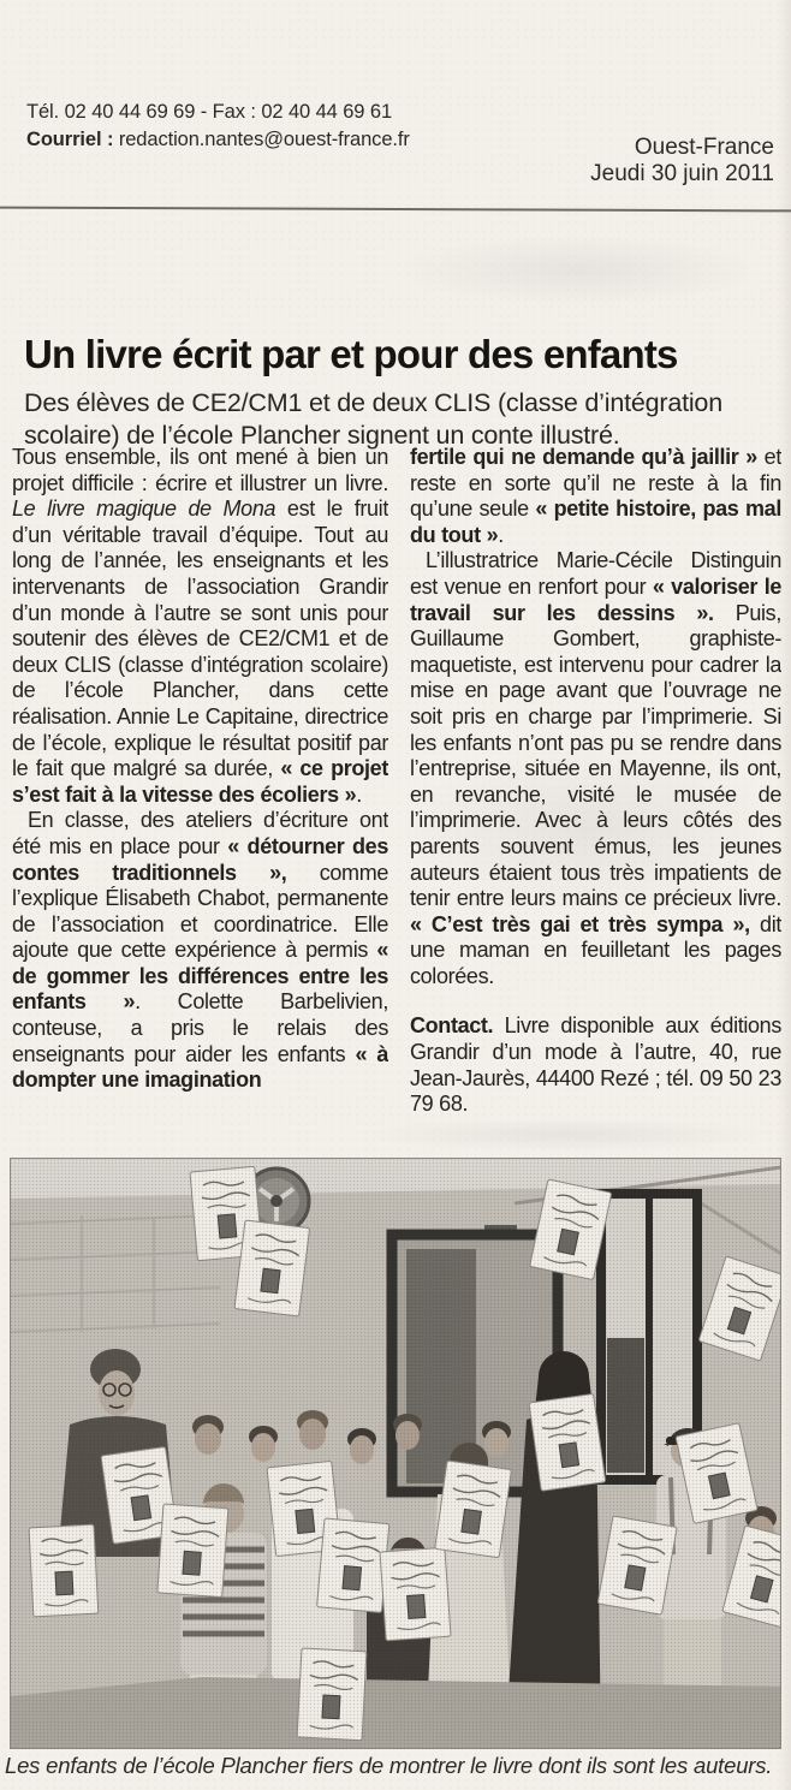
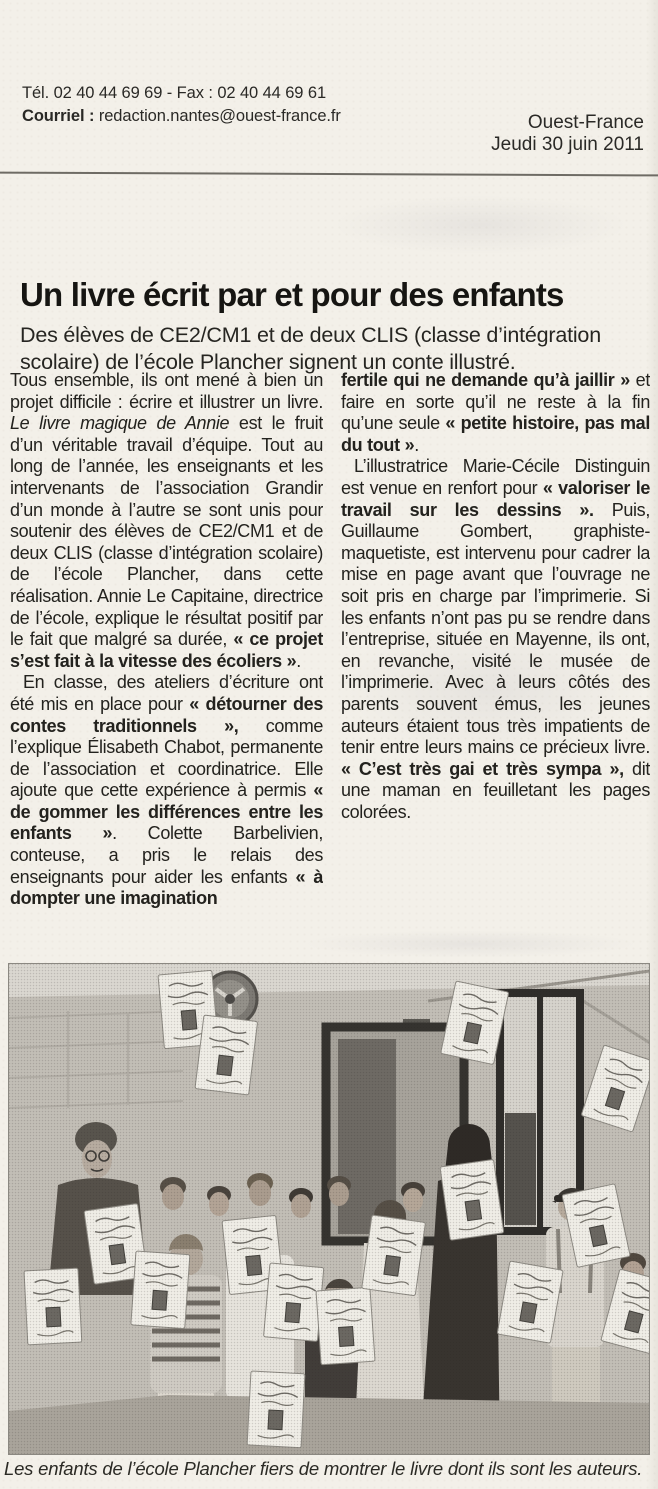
  Tél. 02 40 44 69 69 - Fax : 02 40 44 69 61
  Courriel : redaction.nantes@ouest-france.fr
  Ouest-France
  Jeudi 30 juin 2011
  Un livre écrit par et pour des enfants
  Des élèves de CE2/CM1 et de deux CLIS (classe d’intégration scolaire) de l’école Plancher signent un conte illustré.
- Tous ensemble, ils ont mené à bien un projet difficile : écrire et illustrer un livre. Le livre magique de Mona est le fruit d’un véritable travail d’équipe. Tout au long de l’année, les enseignants et les intervenants de l’association Grandir d’un monde à l’autre se sont unis pour soutenir des élèves de CE2/CM1 et de deux CLIS (classe d’intégration scolaire) de l’école Plancher, dans cette réalisation. Annie Le Capitaine, directrice de l’école, explique le résultat positif par le fait que malgré sa durée, « ce projet s’est fait à la vitesse des écoliers ».
+ Tous ensemble, ils ont mené à bien un projet difficile : écrire et illustrer un livre. Le livre magique de Annie est le fruit d’un véritable travail d’équipe. Tout au long de l’année, les enseignants et les intervenants de l’association Grandir d’un monde à l’autre se sont unis pour soutenir des élèves de CE2/CM1 et de deux CLIS (classe d’intégration scolaire) de l’école Plancher, dans cette réalisation. Annie Le Capitaine, directrice de l’école, explique le résultat positif par le fait que malgré sa durée, « ce projet s’est fait à la vitesse des écoliers ».
  En classe, des ateliers d’écriture ont été mis en place pour « détourner des contes traditionnels », comme l’explique Élisabeth Chabot, permanente de l’association et coordinatrice. Elle ajoute que cette expérience à permis « de gommer les différences entre les enfants ». Colette Barbelivien, conteuse, a pris le relais des enseignants pour aider les enfants « à dompter une imagination
- fertile qui ne demande qu’à jaillir » et reste en sorte qu’il ne reste à la fin qu’une seule « petite histoire, pas mal du tout ».
+ fertile qui ne demande qu’à jaillir » et faire en sorte qu’il ne reste à la fin qu’une seule « petite histoire, pas mal du tout ».
  L’illustratrice Marie-Cécile Distinguin est venue en renfort pour « valoriser le travail sur les dessins ». Puis, Guillaume Gombert, graphiste-maquetiste, est intervenu pour cadrer la mise en page avant que l’ouvrage ne soit pris en charge par l’imprimerie. Si les enfants n’ont pas pu se rendre dans l’entreprise, située en Mayenne, ils ont, en revanche, visité le musée de l’imprimerie. Avec à leurs côtés des parents souvent émus, les jeunes auteurs étaient tous très impatients de tenir entre leurs mains ce précieux livre. « C’est très gai et très sympa », dit une maman en feuilletant les pages colorées.
- Contact. Livre disponible aux éditions Grandir d’un mode à l’autre, 40, rue Jean-Jaurès, 44400 Rezé ; tél. 09 50 23 79 68.
  Les enfants de l’école Plancher fiers de montrer le livre dont ils sont les auteurs.
